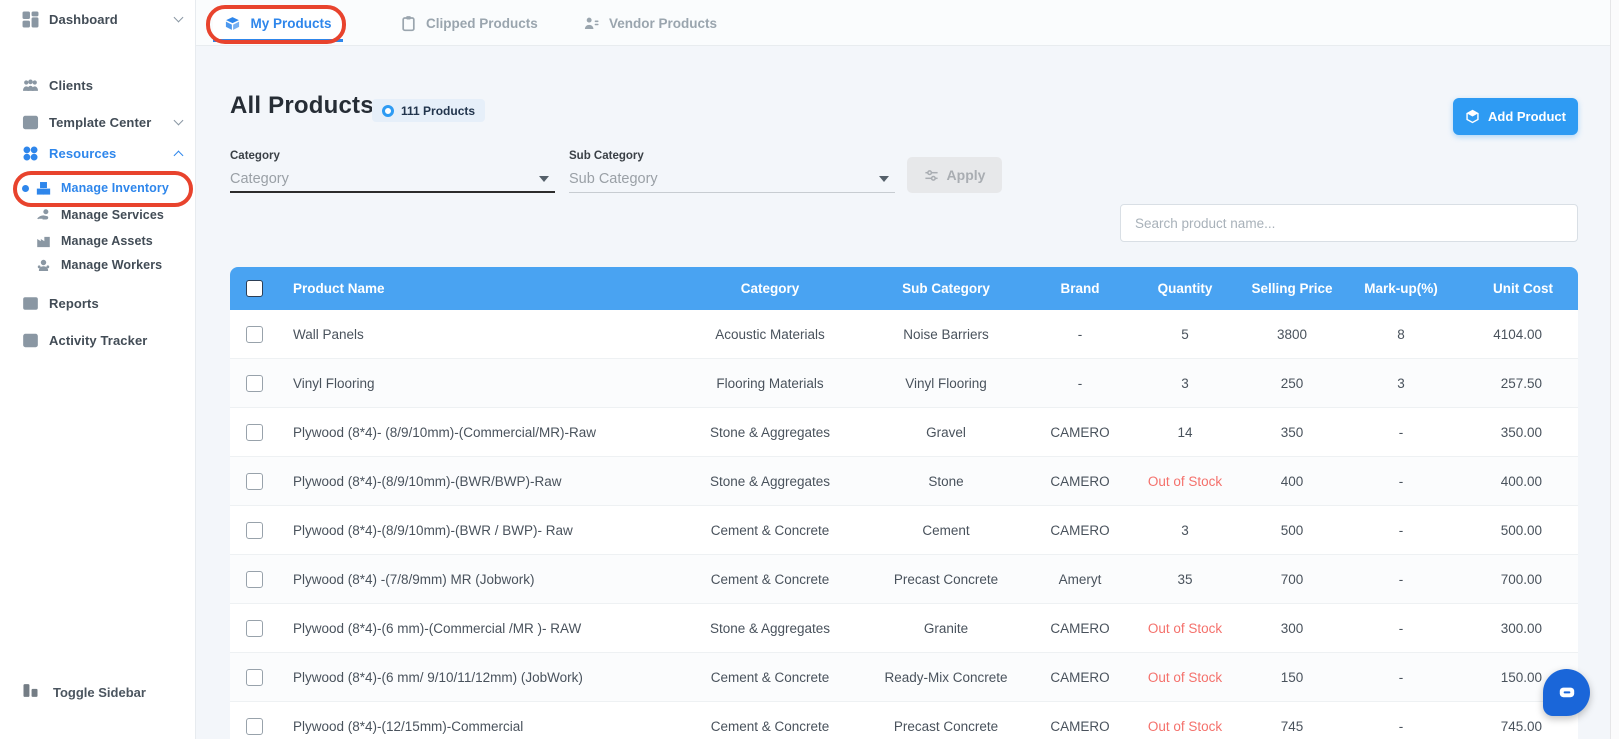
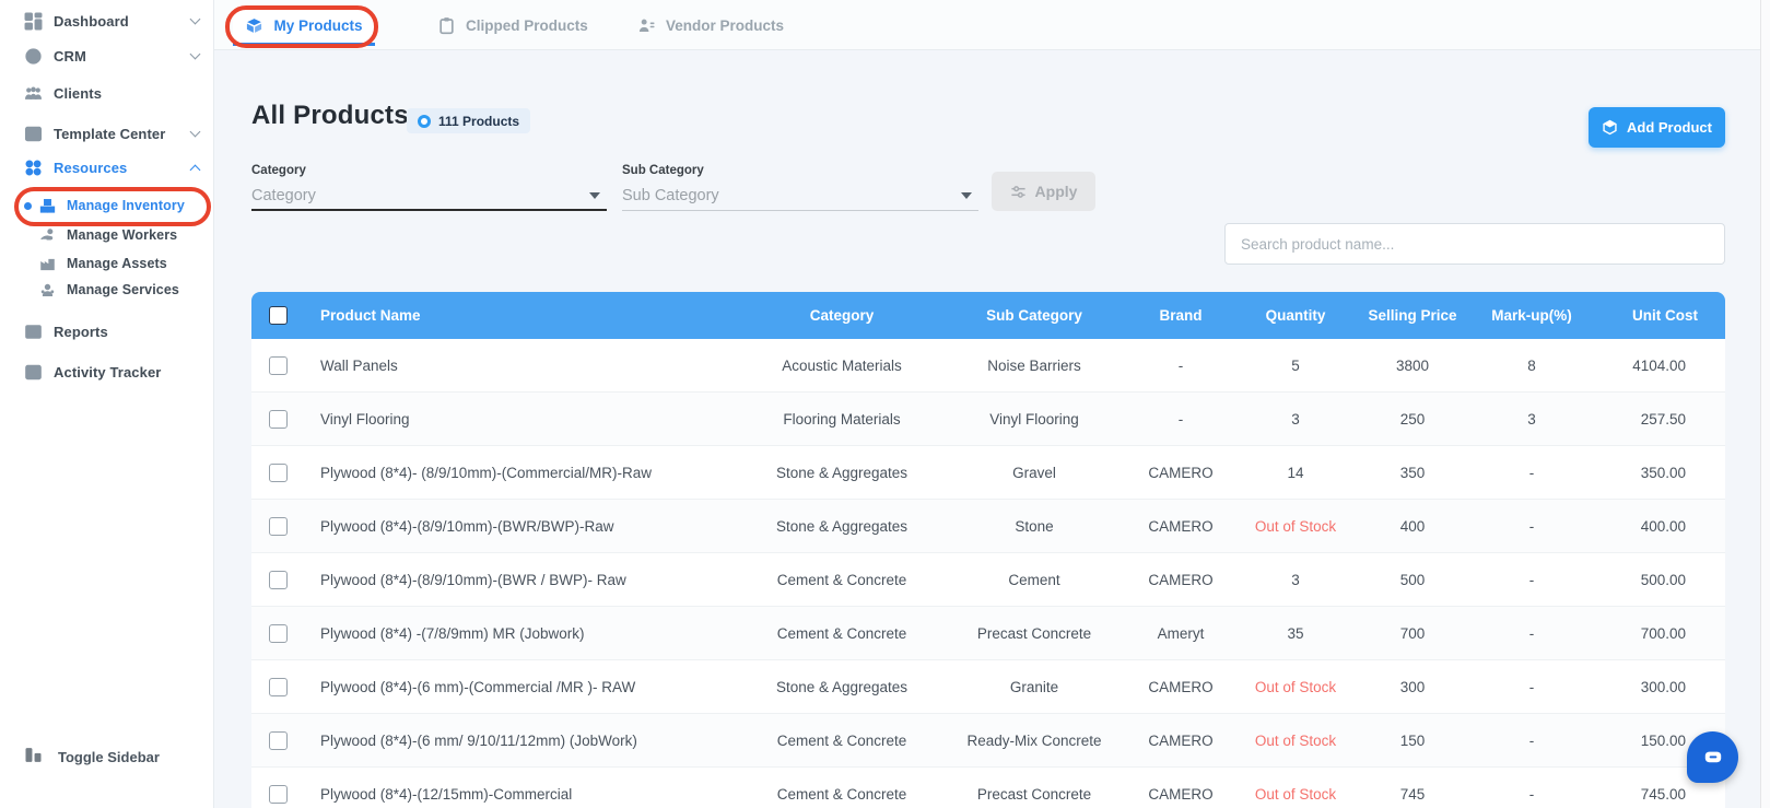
  Dashboard
+ CRM
  Clients
  Template Center
  Resources
  Manage Inventory
- Manage Services
+ Manage Workers
  Manage Assets
- Manage Workers
+ Manage Services
  Reports
  Activity Tracker
  Toggle Sidebar
  My Products
  Clipped Products
  Vendor Products
  All Products
  111 Products
  Add Product
  Category
  Category
  Sub Category
  Sub Category
  Apply
  Search product name...
  Product Name
  Category
  Sub Category
  Brand
  Quantity
  Selling Price
  Mark-up(%)
  Unit Cost
  Wall Panels
  Acoustic Materials
  Noise Barriers
  -
  5
  3800
  8
  4104.00
  Vinyl Flooring
  Flooring Materials
  Vinyl Flooring
  -
  3
  250
  3
  257.50
  Plywood (8*4)- (8/9/10mm)-(Commercial/MR)-Raw
  Stone & Aggregates
  Gravel
  CAMERO
  14
  350
  -
  350.00
  Plywood (8*4)-(8/9/10mm)-(BWR/BWP)-Raw
  Stone & Aggregates
  Stone
  CAMERO
  Out of Stock
  400
  -
  400.00
  Plywood (8*4)-(8/9/10mm)-(BWR / BWP)- Raw
  Cement & Concrete
  Cement
  CAMERO
  3
  500
  -
  500.00
  Plywood (8*4) -(7/8/9mm) MR (Jobwork)
  Cement & Concrete
  Precast Concrete
  Ameryt
  35
  700
  -
  700.00
  Plywood (8*4)-(6 mm)-(Commercial /MR )- RAW
  Stone & Aggregates
  Granite
  CAMERO
  Out of Stock
  300
  -
  300.00
  Plywood (8*4)-(6 mm/ 9/10/11/12mm) (JobWork)
  Cement & Concrete
  Ready-Mix Concrete
  CAMERO
  Out of Stock
  150
  -
  150.00
  Plywood (8*4)-(12/15mm)-Commercial
  Cement & Concrete
  Precast Concrete
  CAMERO
  Out of Stock
  745
  -
  745.00
